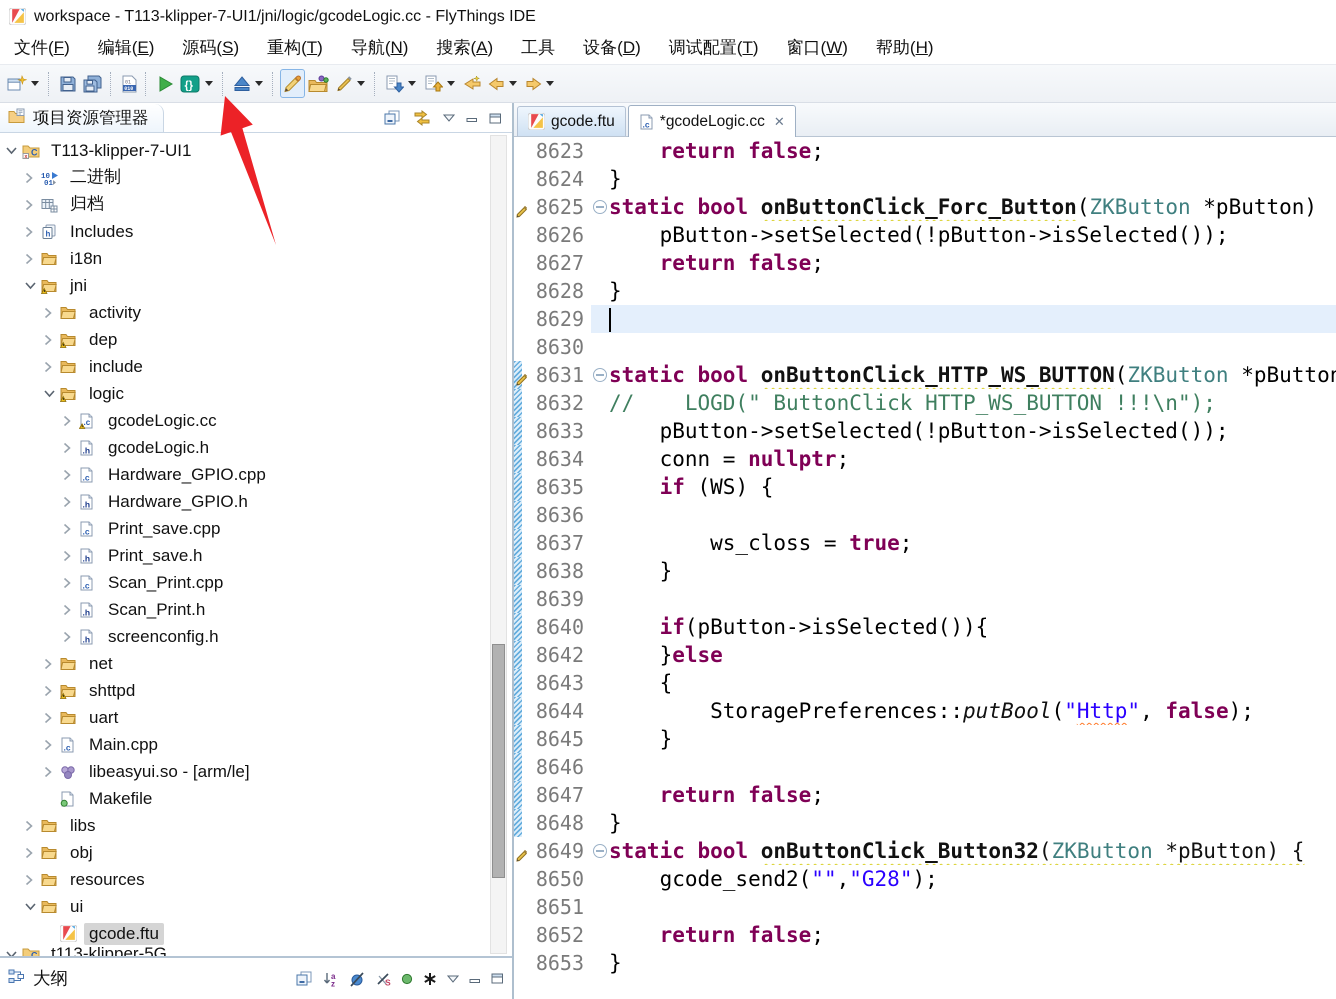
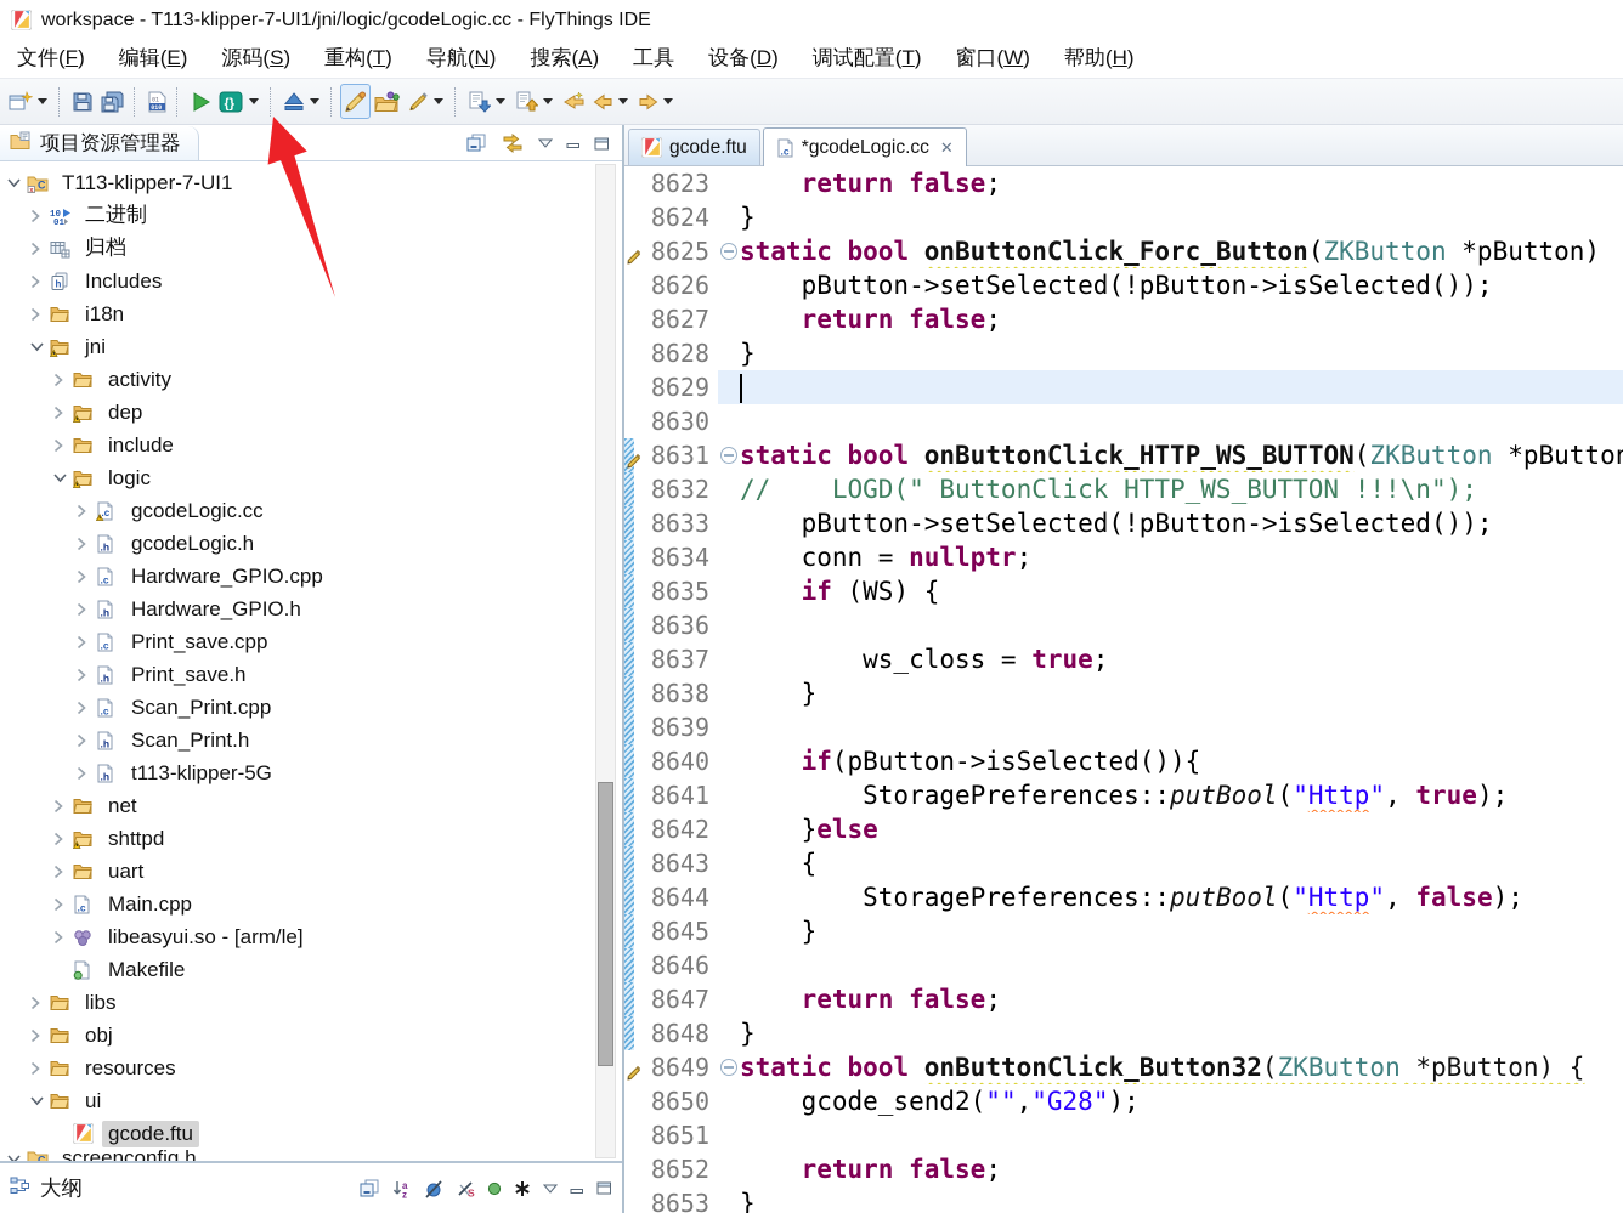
  workspace - T113-klipper-7-UI1/jni/logic/gcodeLogic.cc - FlyThings IDE
  文件(F)
  编辑(E)
  源码(S)
  重构(T)
  导航(N)
  搜索(A)
  工具
  设备(D)
  调试配置(T)
  窗口(W)
  帮助(H)
  {}
  项目资源管理器
  C
  T113-klipper-7-UI1
  10
  01
  二进制
  归档
  h
  Includes
  i18n
  jni
  activity
  dep
  include
  logic
  .c
  gcodeLogic.cc
  .h
  gcodeLogic.h
  .c
  Hardware_GPIO.cpp
  .h
  Hardware_GPIO.h
  .c
  Print_save.cpp
  .h
  Print_save.h
  .c
  Scan_Print.cpp
  .h
  Scan_Print.h
  .h
- screenconfig.h
+ t113-klipper-5G
  net
  shttpd
  uart
  .c
  Main.cpp
  libeasyui.so - [arm/le]
  Makefile
  libs
  obj
  resources
  ui
  gcode.ftu
  C
- t113-klipper-5G
+ screenconfig.h
  大纲
  a
  z
  S
  gcode.ftu
  .c
  *gcodeLogic.cc
  ✕
  8623
  return false;
  8624
  }
  8625
  static bool onButtonClick_Forc_Button(ZKButton *pButton)
  8626
  pButton->setSelected(!pButton->isSelected());
  8627
  return false;
  8628
  }
  8629
  8630
  8631
  static bool onButtonClick_HTTP_WS_BUTTON(ZKButton *pButto
  8632
  // LOGD(" ButtonClick HTTP_WS_BUTTON !!!\n");
  8633
  pButton->setSelected(!pButton->isSelected());
  8634
  conn = nullptr;
  8635
  if (WS) {
  8636
  8637
  ws_closs = true;
  8638
  }
  8639
  8640
  if(pButton->isSelected()){
+ 8641
+ StoragePreferences::putBool("Http", true);
  8642
  }else
  8643
  {
  8644
  StoragePreferences::putBool("Http", false);
  8645
  }
  8646
  8647
  return false;
  8648
  }
  8649
  static bool onButtonClick_Button32(ZKButton *pButton) {
  8650
  gcode_send2("","G28");
  8651
  8652
  return false;
  8653
  }
